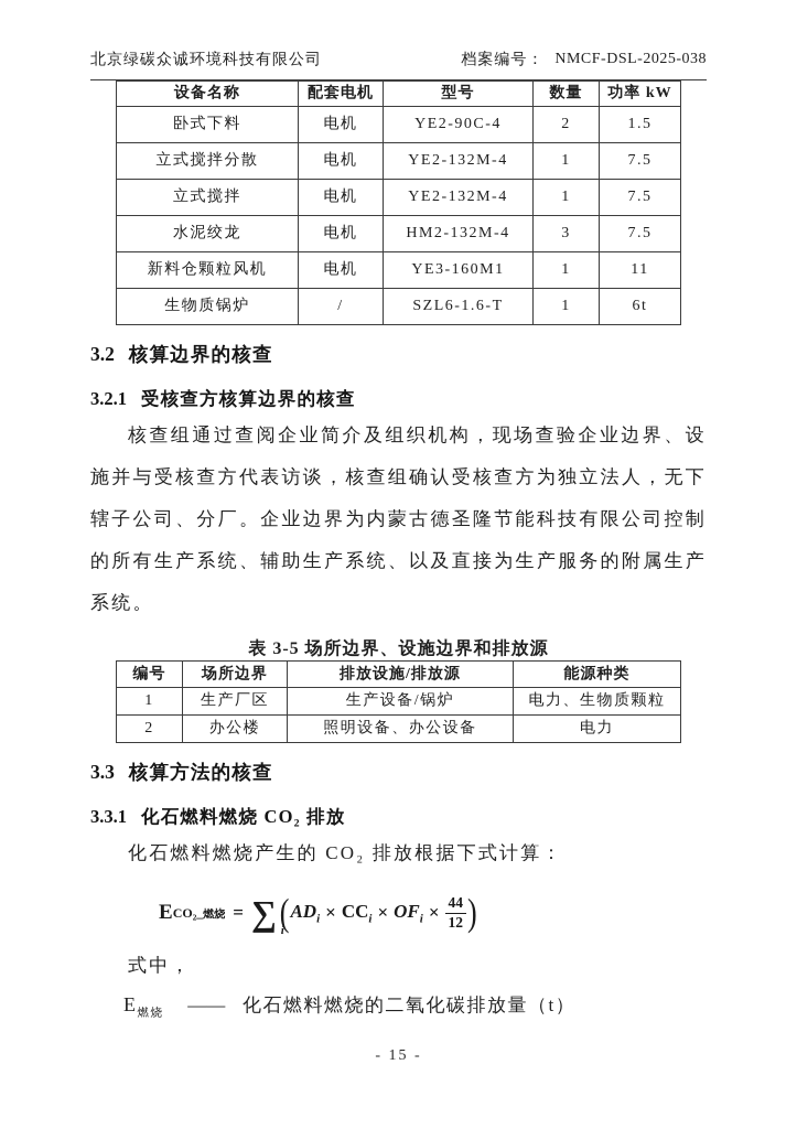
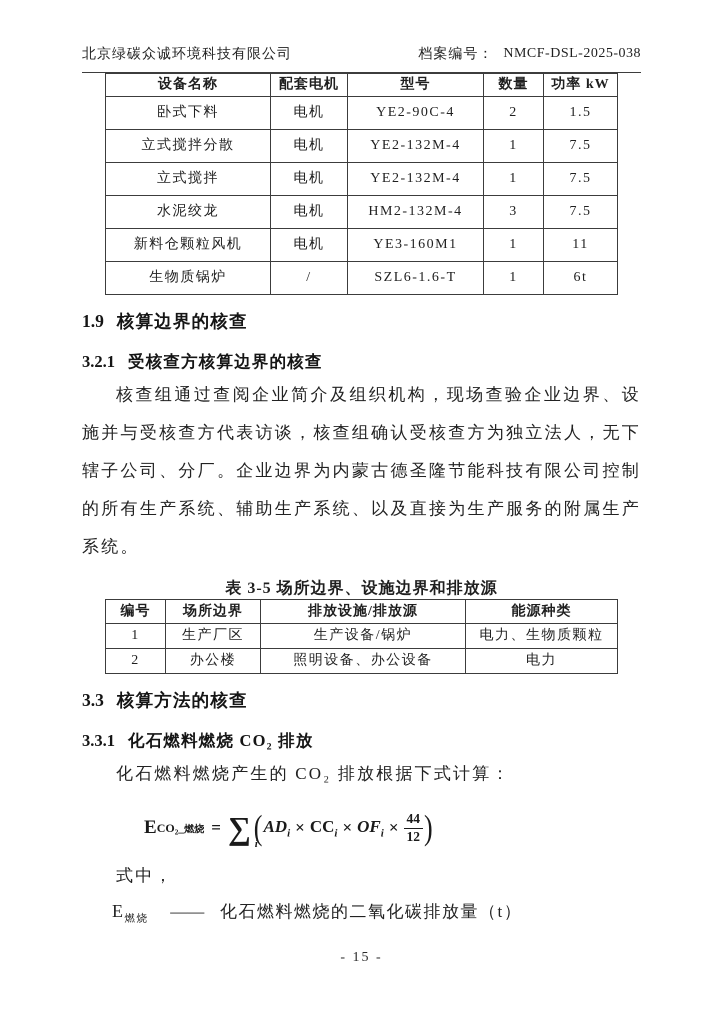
  北京绿碳众诚环境科技有限公司
  档案编号：
  NMCF-DSL-2025-038
  设备名称	配套电机	型号	数量	功率 kW
  卧式下料	电机	YE2-90C-4	2	1.5
  立式搅拌分散	电机	YE2-132M-4	1	7.5
  立式搅拌	电机	YE2-132M-4	1	7.5
  水泥绞龙	电机	HM2-132M-4	3	7.5
  新料仓颗粒风机	电机	YE3-160M1	1	11
  生物质锅炉	/	SZL6-1.6-T	1	6t
- 3.2 核算边界的核查
+ 1.9 核算边界的核查
  3.2.1 受核查方核算边界的核查
  核查组通过查阅企业简介及组织机构，现场查验企业边界、设施并与受核查方代表访谈，核查组确认受核查方为独立法人，无下辖子公司、分厂。企业边界为内蒙古德圣隆节能科技有限公司控制的所有生产系统、辅助生产系统、以及直接为生产服务的附属生产系统。
  表 3-5 场所边界、设施边界和排放源
  编号	场所边界	排放设施/排放源	能源种类
  1	生产厂区	生产设备/锅炉	电力、生物质颗粒
  2	办公楼	照明设备、办公设备	电力
  3.3 核算方法的核查
  3.3.1 化石燃料燃烧 CO₂ 排放
  化石燃料燃烧产生的 CO₂ 排放根据下式计算：
  E
  CO₂_燃烧
  =
  ∑
  i
  (
  ADi
  ×
  CCi
  ×
  OFi
  ×
  44
  12
  )
  式中，
  E燃烧 —— 化石燃料燃烧的二氧化碳排放量（t）
  - 15 -
